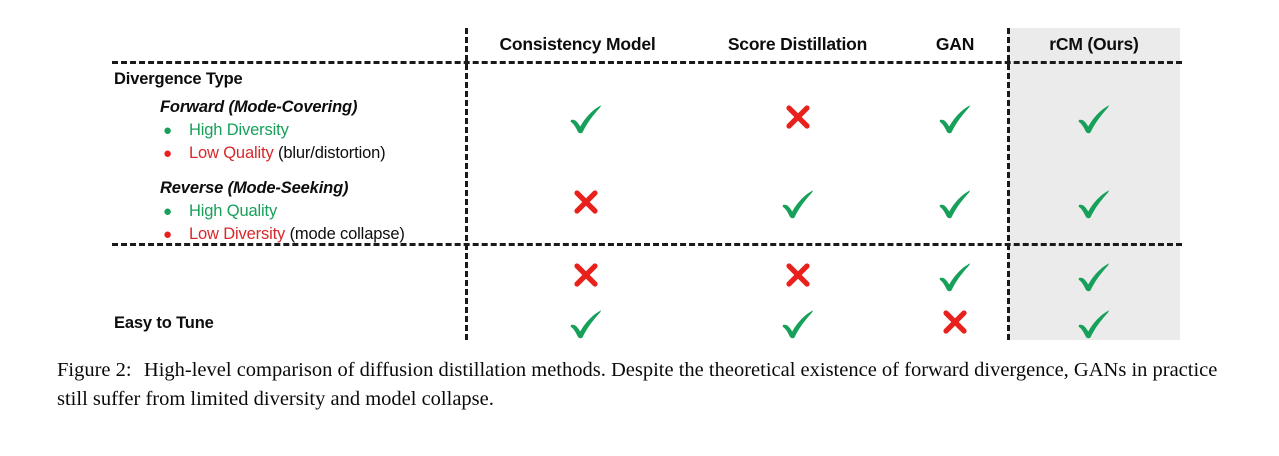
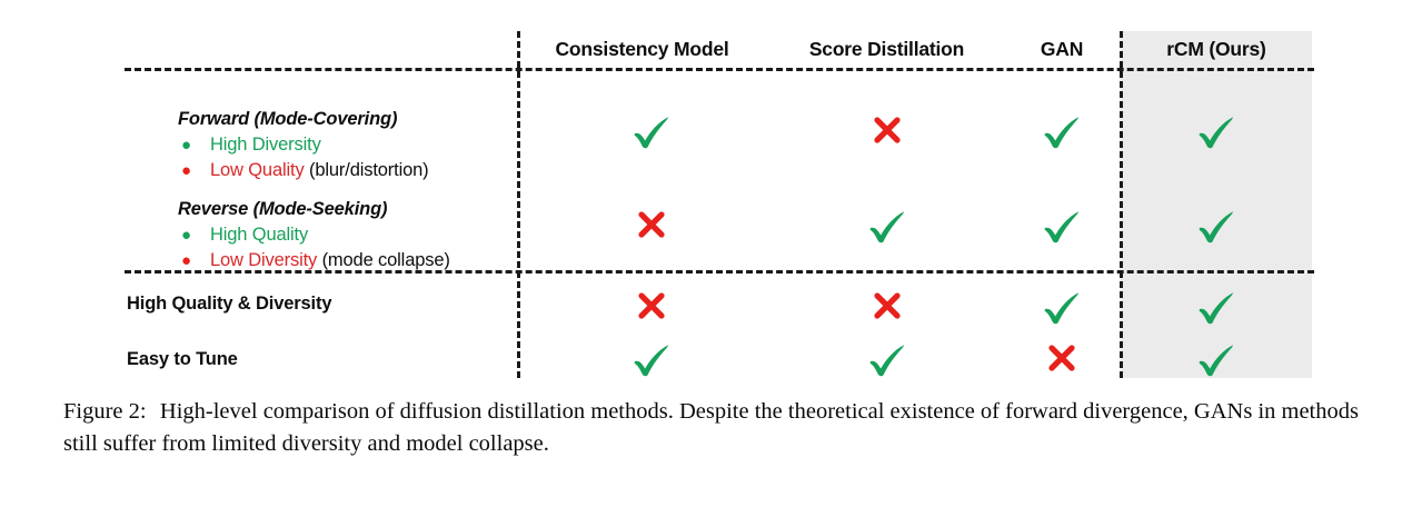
  Consistency Model
  Score Distillation
  GAN
  rCM (Ours)
- Divergence Type
  Forward (Mode-Covering)
  ●
  High Diversity
  ●
  Low Quality (blur/distortion)
  Reverse (Mode-Seeking)
  ●
  High Quality
  ●
  Low Diversity (mode collapse)
+ High Quality & Diversity
  Easy to Tune
- Figure 2: High-level comparison of diffusion distillation methods. Despite the theoretical existence of forward divergence, GANs in practice still suffer from limited diversity and model collapse.
+ Figure 2: High-level comparison of diffusion distillation methods. Despite the theoretical existence of forward divergence, GANs in methods still suffer from limited diversity and model collapse.
